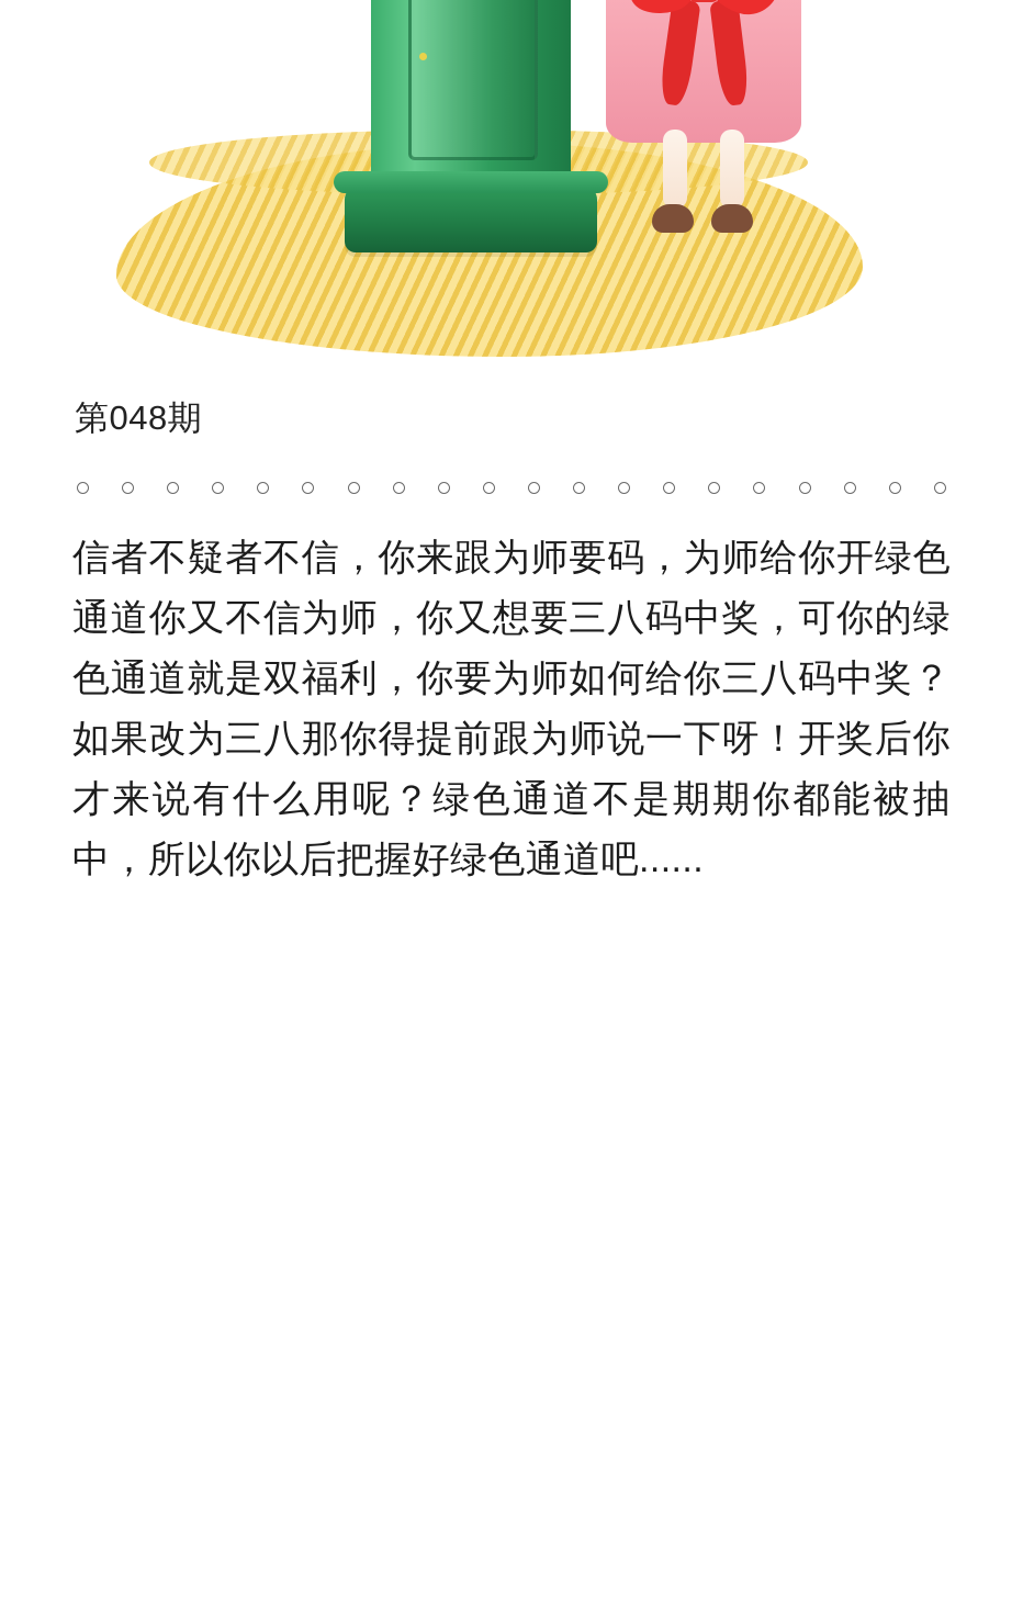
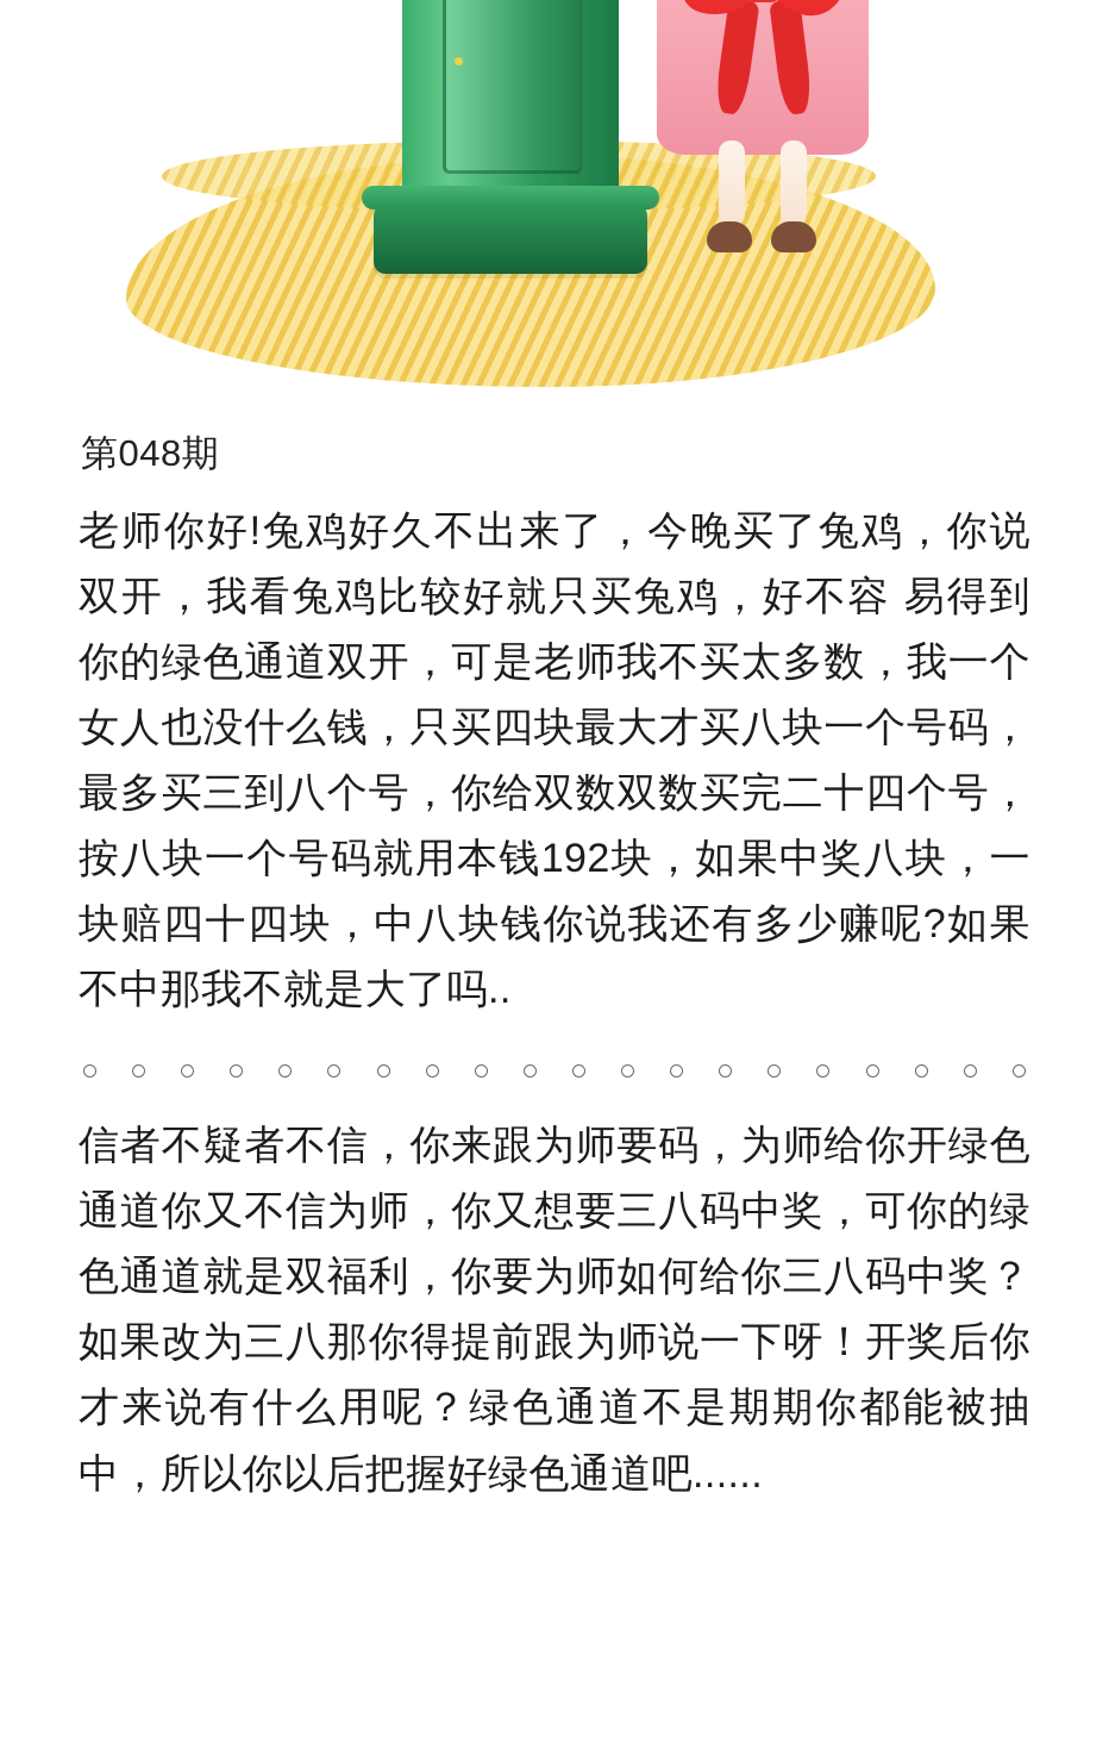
  第048期
+ 老师你好!兔鸡好久不出来了，今晚买了兔鸡，你说双开，我看兔鸡比较好就只买兔鸡，好不容 易得到你的绿色通道双开，可是老师我不买太多数，我一个女人也没什么钱，只买四块最大才买八块一个号码，最多买三到八个号，你给双数双数买完二十四个号，按八块一个号码就用本钱192块，如果中奖八块，一块赔四十四块，中八块钱你说我还有多少赚呢?如果不中那我不就是大了吗..
  信者不疑者不信，你来跟为师要码，为师给你开绿色通道你又不信为师，你又想要三八码中奖，可你的绿色通道就是双福利，你要为师如何给你三八码中奖？如果改为三八那你得提前跟为师说一下呀！开奖后你才来说有什么用呢？绿色通道不是期期你都能被抽中，所以你以后把握好绿色通道吧......
